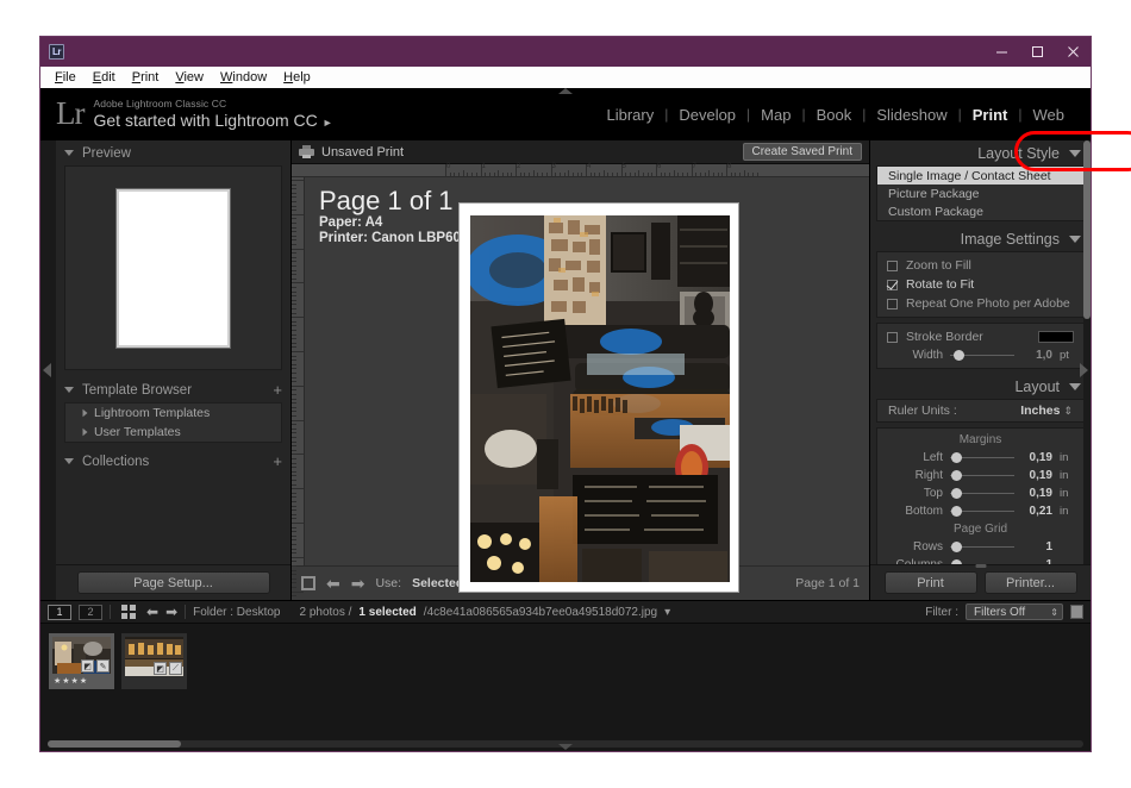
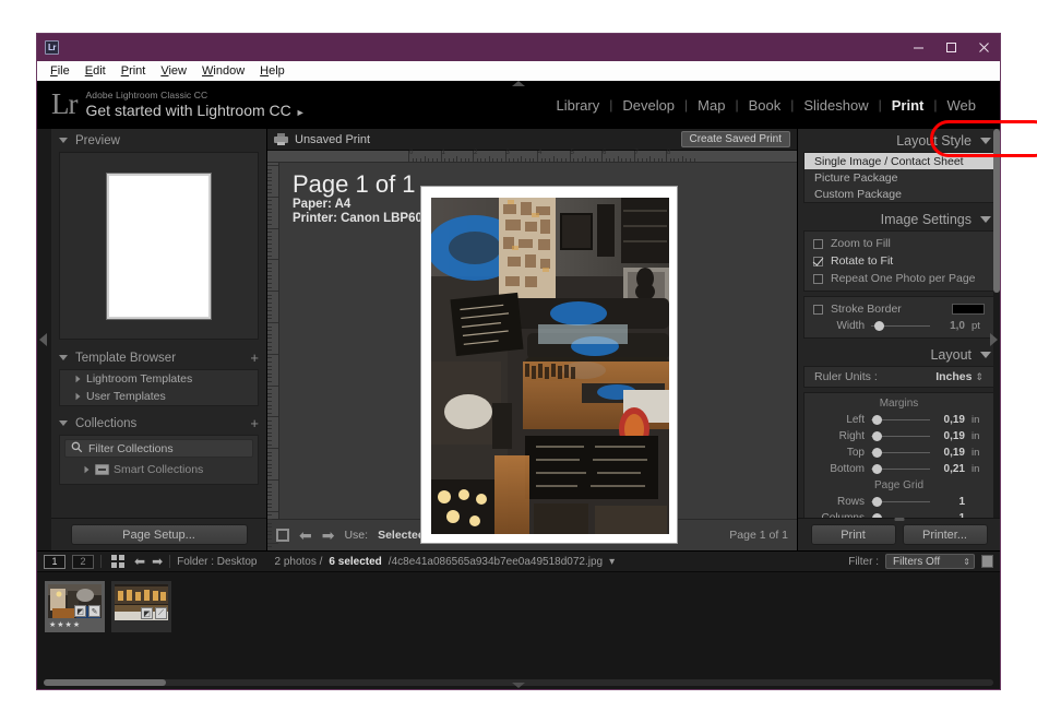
  Lr
  File
  Edit
  Print
  View
  Window
  Help
  Lr
  Adobe Lightroom Classic CC
  Get started with Lightroom CC ►
  Library
  |
  Develop
  |
  Map
  |
  Book
  |
  Slideshow
  |
  Print
  |
  Web
  Preview
  Template Browser
  +
  Lightroom Templates
  User Templates
  Collections
  +
+ Filter Collections
+ Smart Collections
  Page Setup...
  Unsaved Print
  Create Saved Print
  Page 1 of 1
  Paper: A4
  Printer: Canon LBP60
  ⬅
  ➡
  Use:
  Page 1 of 1
  Layout Style
  Single Image / Contact Sheet
  Picture Package
  Custom Package
  Image Settings
  Zoom to Fill
  Rotate to Fit
- Repeat One Photo per Adobe
+ Repeat One Photo per Page
  Stroke Border
  Width
  1,0
  pt
  Layout
  Ruler Units :
  Inches
  ⇕
  Margins
  Left
  0,19
  in
  Right
  0,19
  in
  Top
  0,19
  in
  Bottom
  0,21
  in
  Page Grid
  Rows
  1
  Print
  Printer...
  1
  2
  ⬅
  ➡
  Folder : Desktop
  2 photos /
- 1 selected
+ 6 selected
  /4c8e41a086565a934b7ee0a49518d072.jpg
  ▾
  Filter :
  Filters Off
  ⇕
